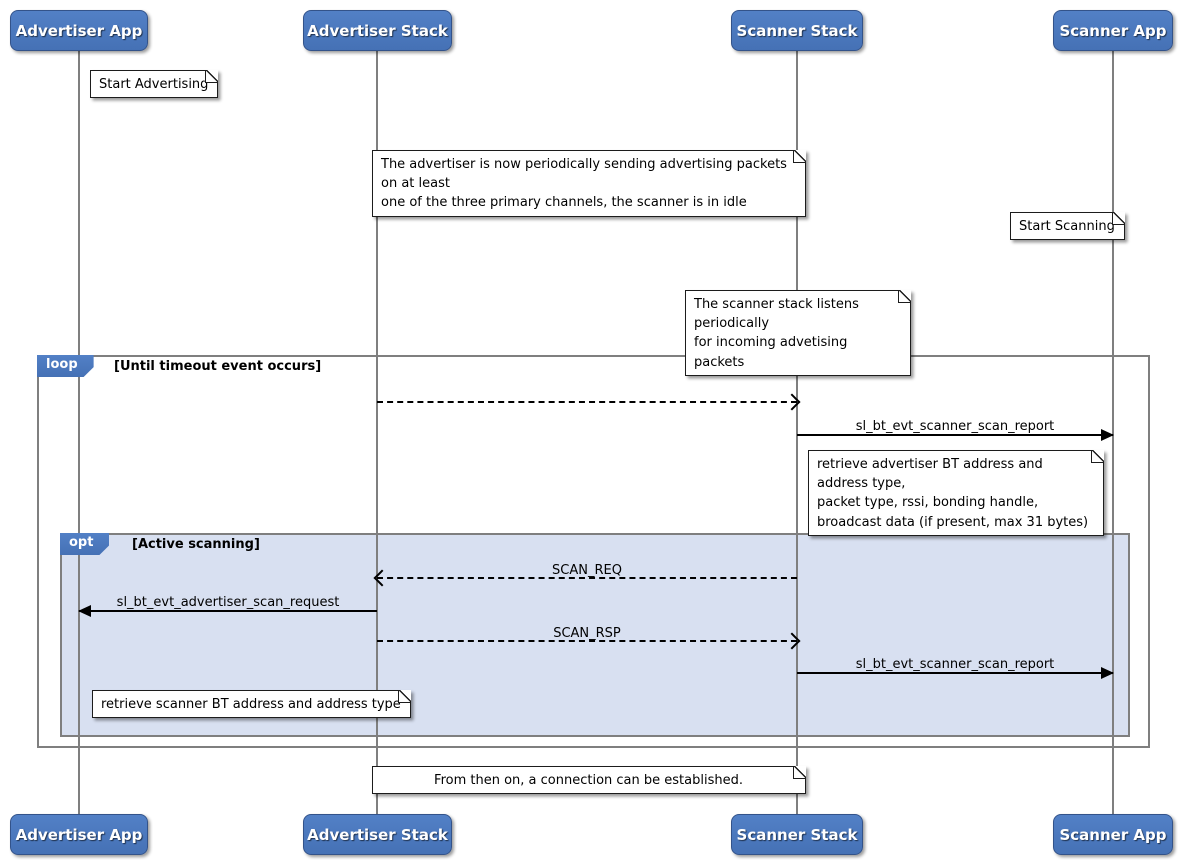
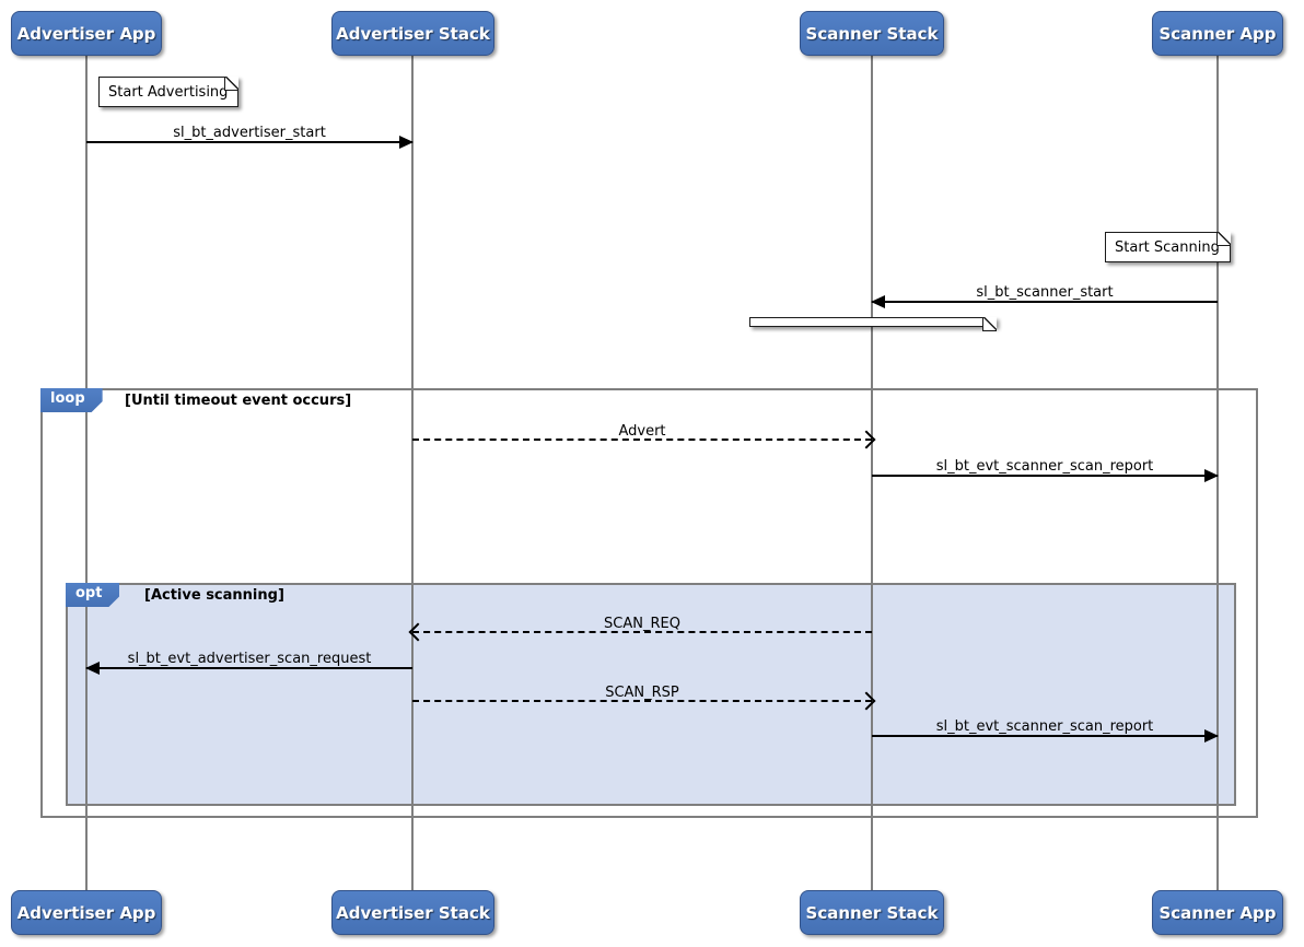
  loop
  [Until timeout event occurs]
  opt
  [Active scanning]
  Advertiser App
  Advertiser Stack
  Scanner Stack
  Scanner App
  Advertiser App
  Advertiser Stack
  Scanner Stack
  Scanner App
+ sl_bt_advertiser_start
+ sl_bt_scanner_start
+ Advert
  sl_bt_evt_scanner_scan_report
  SCAN_REQ
  sl_bt_evt_advertiser_scan_request
  SCAN_RSP
  sl_bt_evt_scanner_scan_report
  Start Advertising
- The advertiser is now periodically sending advertising packets on at least
- one of the three primary channels, the scanner is in idle
  Start Scanning
- The scanner stack listens periodically
- for incoming advetising packets
- retrieve advertiser BT address and address type,
- packet type, rssi, bonding handle,
- broadcast data (if present, max 31 bytes)
- retrieve scanner BT address and address type
- From then on, a connection can be established.
